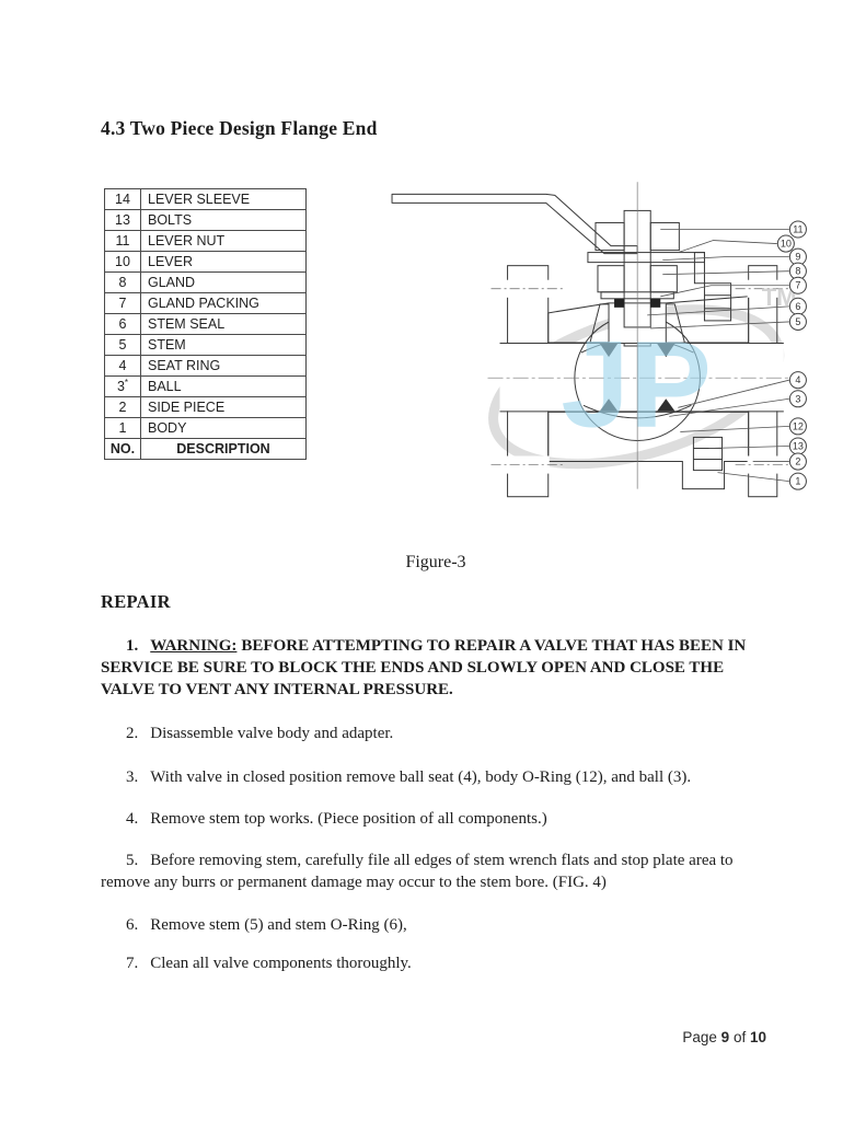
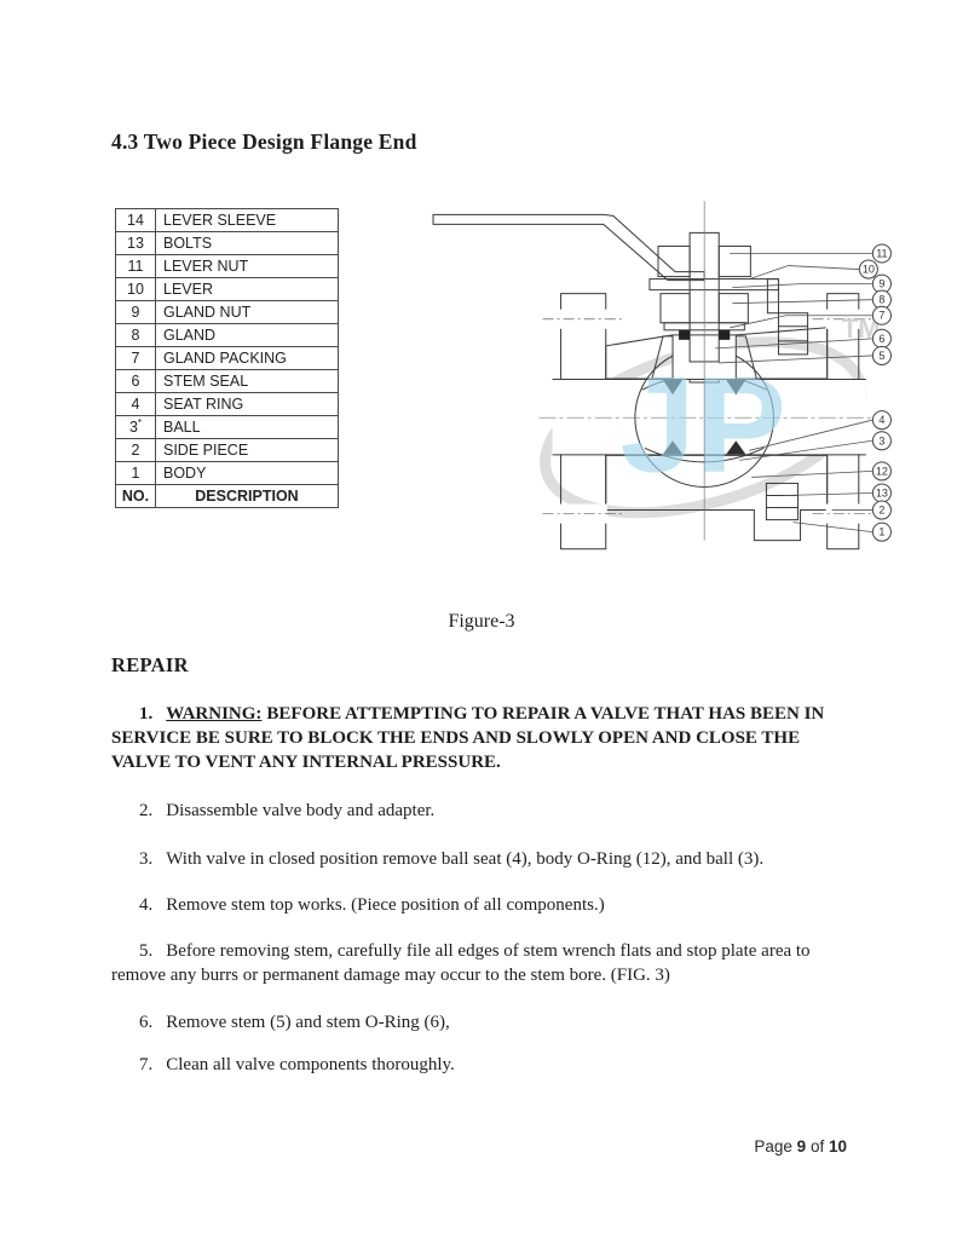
  4.3 Two Piece Design Flange End
  14	LEVER SLEEVE
  13	BOLTS
  11	LEVER NUT
  10	LEVER
+ 9	GLAND NUT
  8	GLAND
  7	GLAND PACKING
  6	STEM SEAL
- 5	STEM
  4	SEAT RING
  3*	BALL
  2	SIDE PIECE
  1	BODY
  NO.	DESCRIPTION
  JP
  TM
  11
  10
  9
  8
  7
  6
  5
  4
  3
  12
  13
  2
  1
  Figure-3
  REPAIR
  1. WARNING: BEFORE ATTEMPTING TO REPAIR A VALVE THAT HAS BEEN IN SERVICE BE SURE TO BLOCK THE ENDS AND SLOWLY OPEN AND CLOSE THE VALVE TO VENT ANY INTERNAL PRESSURE.
  2. Disassemble valve body and adapter.
  3. With valve in closed position remove ball seat (4), body O-Ring (12), and ball (3).
  4. Remove stem top works. (Piece position of all components.)
- 5. Before removing stem, carefully file all edges of stem wrench flats and stop plate area to remove any burrs or permanent damage may occur to the stem bore. (FIG. 4)
+ 5. Before removing stem, carefully file all edges of stem wrench flats and stop plate area to remove any burrs or permanent damage may occur to the stem bore. (FIG. 3)
  6. Remove stem (5) and stem O-Ring (6),
  7. Clean all valve components thoroughly.
  Page 9 of 10
